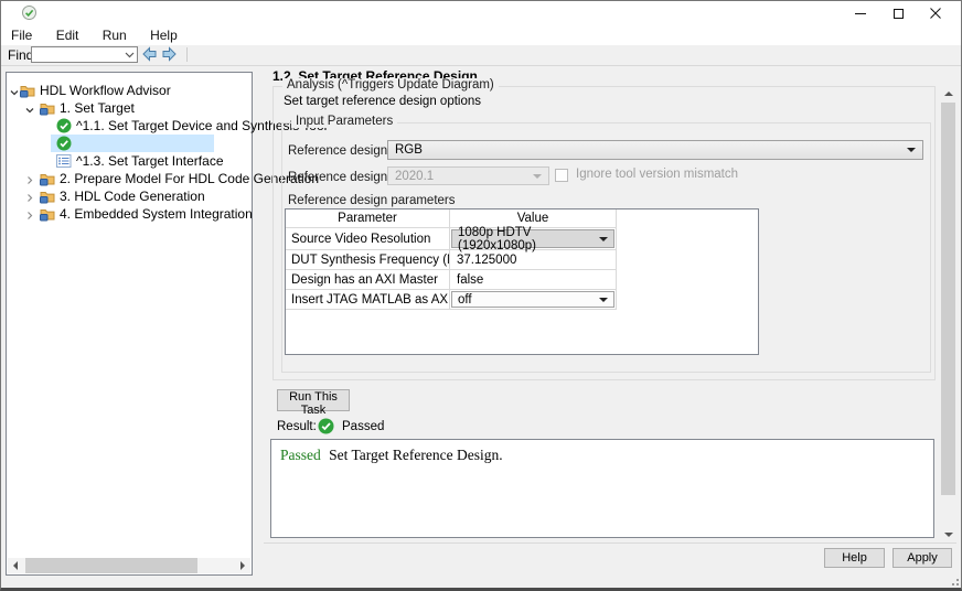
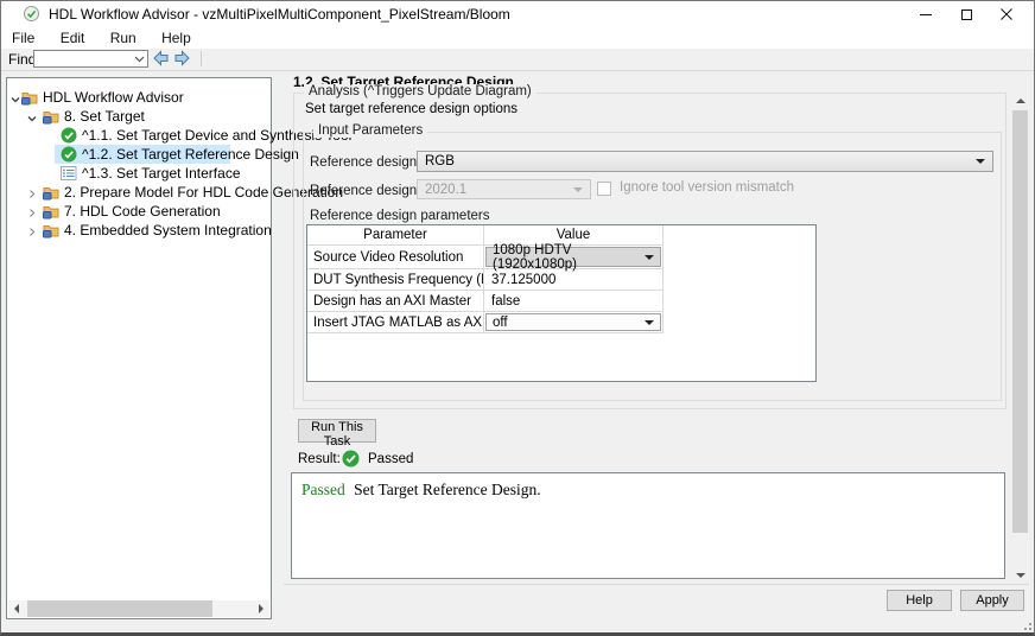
+ HDL Workflow Advisor - vzMultiPixelMultiComponent_PixelStream/Bloom
  File Edit Run Help
  Find
  HDL Workflow Advisor
- 1. Set Target
+ 8. Set Target
  ^1.1. Set Target Device and Synthes
+ ^1.2. Set Target Reference Design
  ^1.3. Set Target Interface
  2. Prepare Model For HDL Code Generation
- 3. HDL Code Generation
+ 7. HDL Code Generation
  4. Embedded System Integration
  1.2. Set Target Reference Design
  Analysis (^Triggers Update Diagram)
  Set target reference design options
  Input Parameters
  Reference design
  RGB
  2020.1
  Ignore tool version mismatch
  Reference design parameters
  Parameter
  Value
  Source Video Resolution
  1080p HDTV (1920x1080p)
  DUT Synthesis Frequency (
  37.125000
  Design has an AXI Master
  false
  off
  Run This Task
  Result:
  Passed
  Passed Set Target Reference Design.
  Help
  Apply
